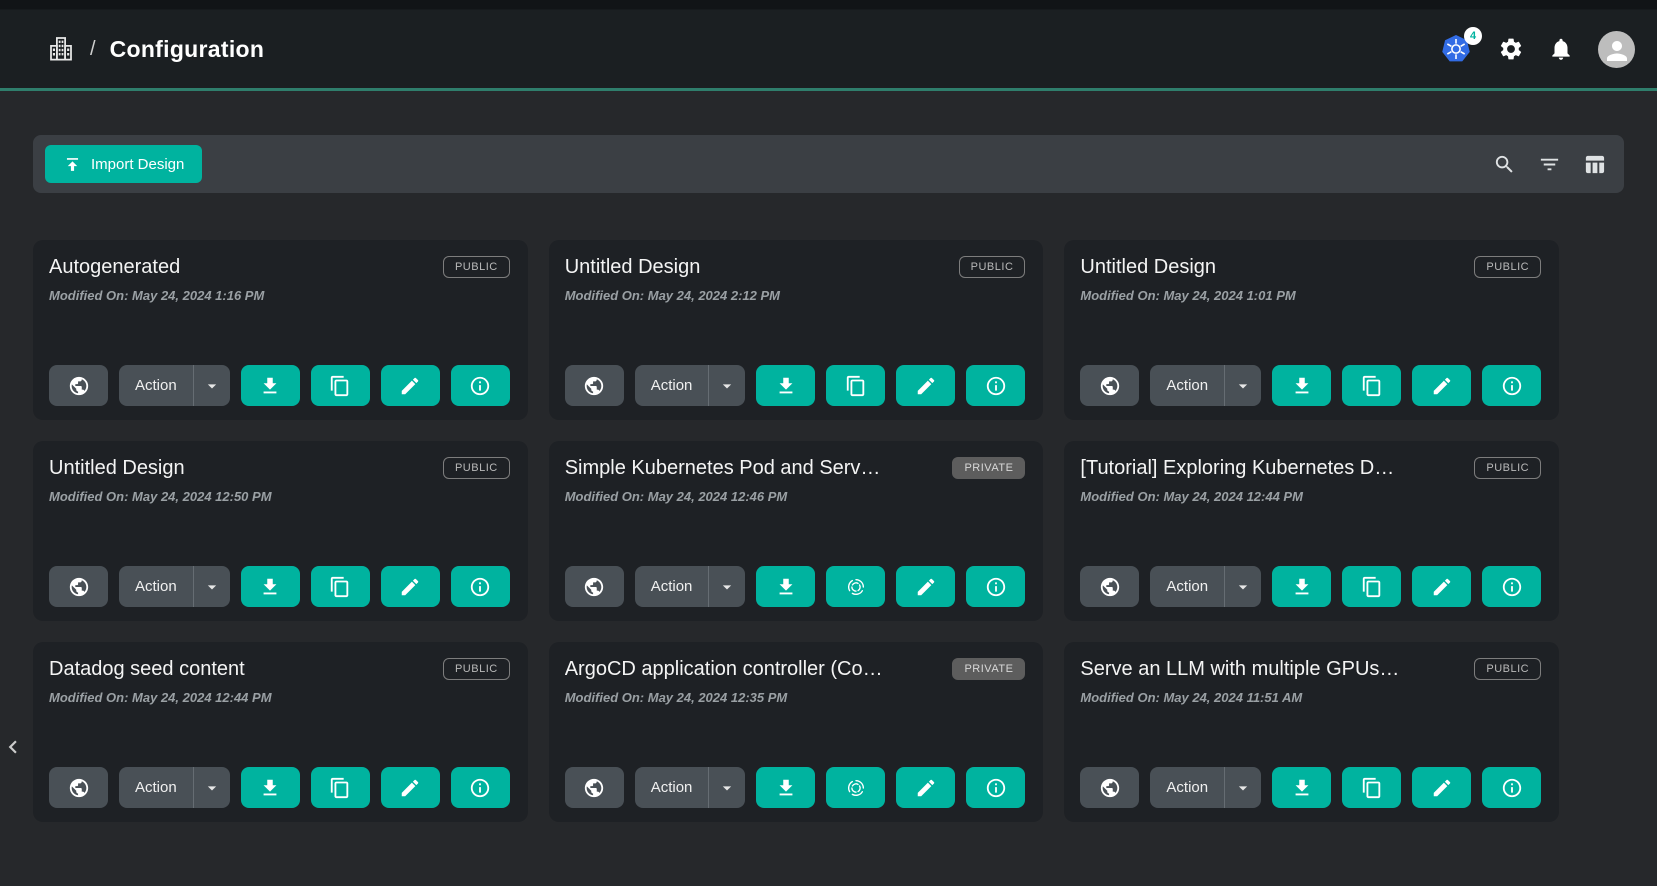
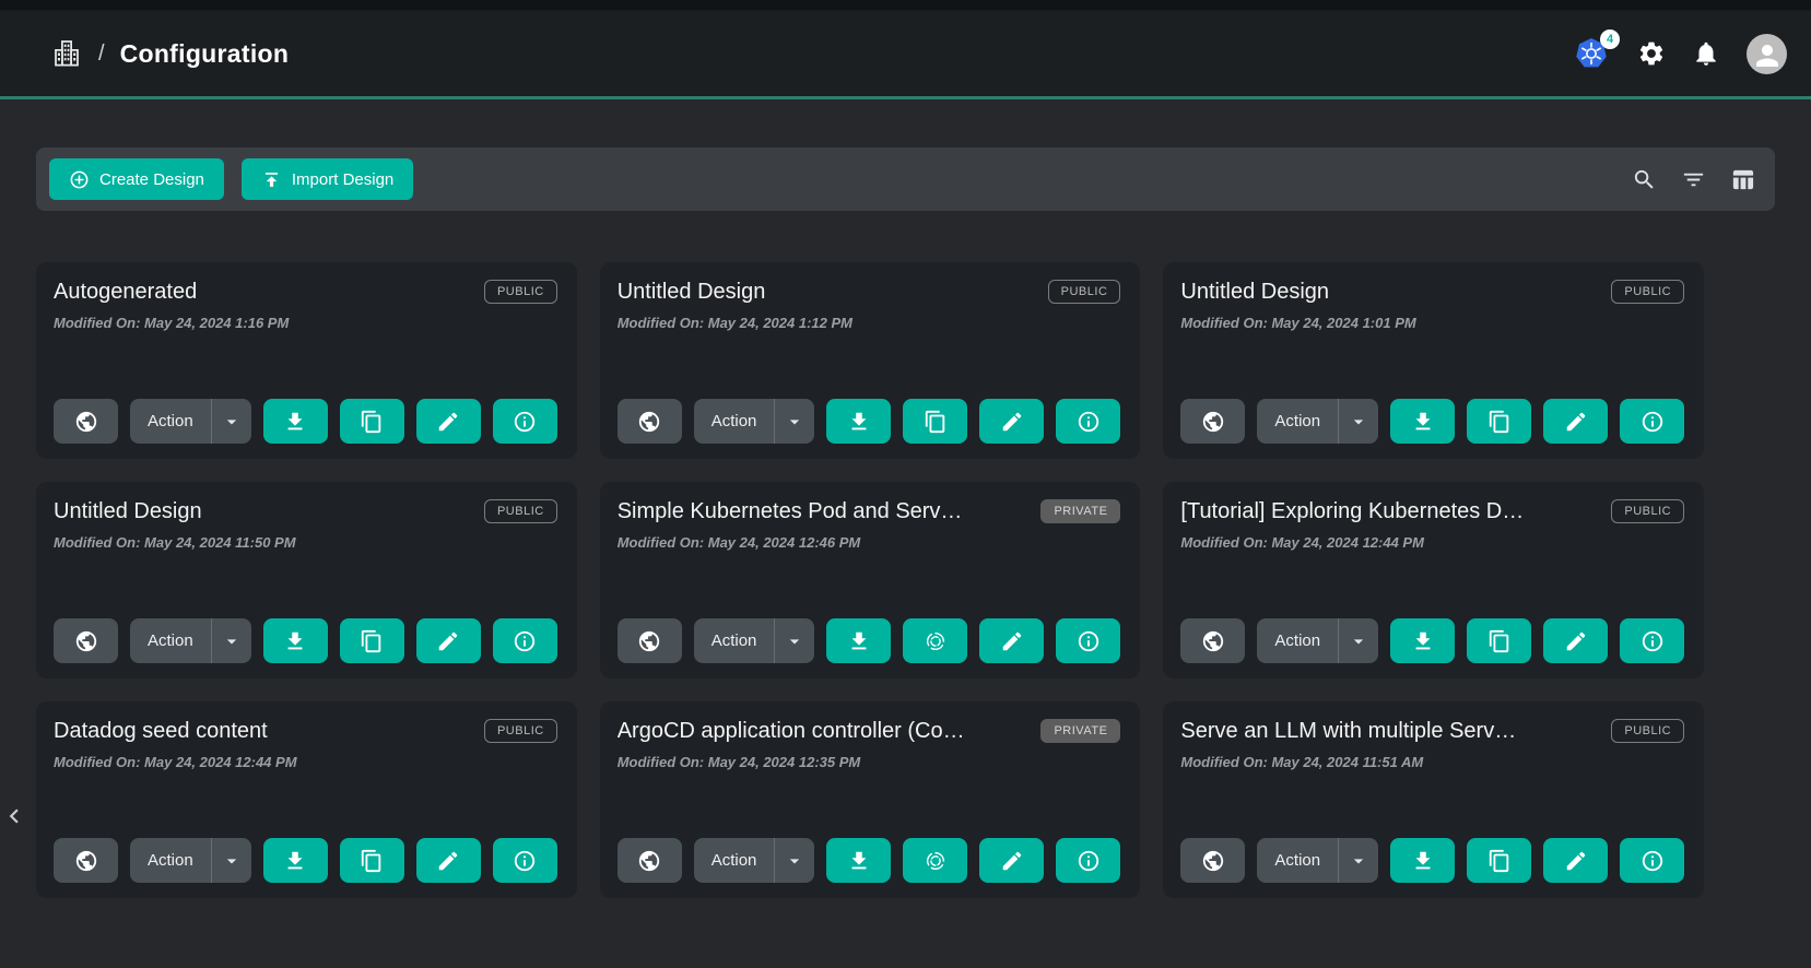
  /
  Configuration
  4
+ Create Design
  Import Design
  Autogenerated
  PUBLIC
  Modified On: May 24, 2024 1:16 PM
  Action
  Untitled Design
  PUBLIC
- Modified On: May 24, 2024 2:12 PM
+ Modified On: May 24, 2024 1:12 PM
  Action
  Untitled Design
  PUBLIC
  Modified On: May 24, 2024 1:01 PM
  Action
  Untitled Design
  PUBLIC
- Modified On: May 24, 2024 12:50 PM
+ Modified On: May 24, 2024 11:50 PM
  Action
  Simple Kubernetes Pod and Serv…
  PRIVATE
  Modified On: May 24, 2024 12:46 PM
  Action
  [Tutorial] Exploring Kubernetes D…
  PUBLIC
  Modified On: May 24, 2024 12:44 PM
  Action
  Datadog seed content
  PUBLIC
  Modified On: May 24, 2024 12:44 PM
  Action
  ArgoCD application controller (Co…
  PRIVATE
  Modified On: May 24, 2024 12:35 PM
  Action
- Serve an LLM with multiple GPUs…
+ Serve an LLM with multiple Serv…
  PUBLIC
  Modified On: May 24, 2024 11:51 AM
  Action
